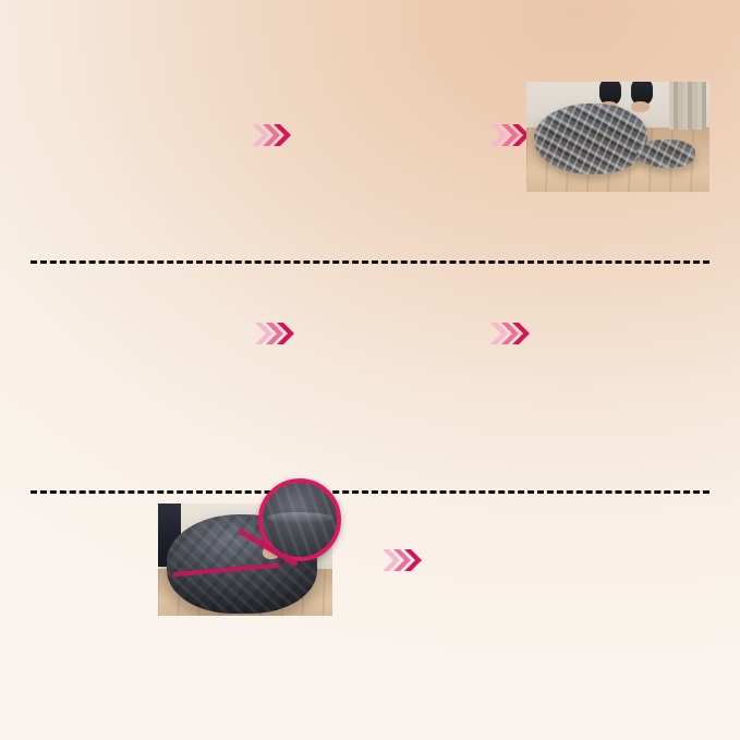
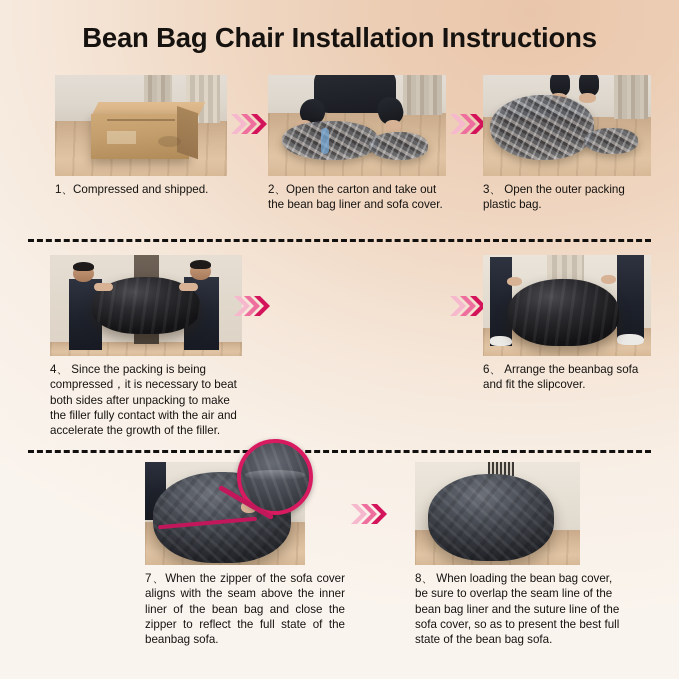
+ Bean Bag Chair Installation Instructions
+ 1、Compressed and shipped.
+ 2、Open the carton and take out the bean bag liner and sofa cover.
+ 3、 Open the outer packing plastic bag.
+ 4、 Since the packing is being compressed，it is necessary to beat both sides after unpacking to make the filler fully contact with the air and accelerate the growth of the filler.
+ 6、 Arrange the beanbag sofa and fit the slipcover.
+ 7、When the zipper of the sofa cover aligns with the seam above the inner liner of the bean bag and close the zipper to reflect the full state of the beanbag sofa.
+ 8、 When loading the bean bag cover, be sure to overlap the seam line of the bean bag liner and the suture line of the sofa cover, so as to present the best full state of the bean bag sofa.
